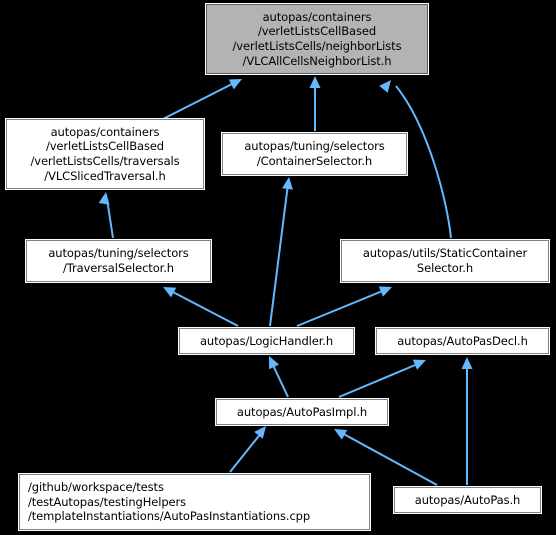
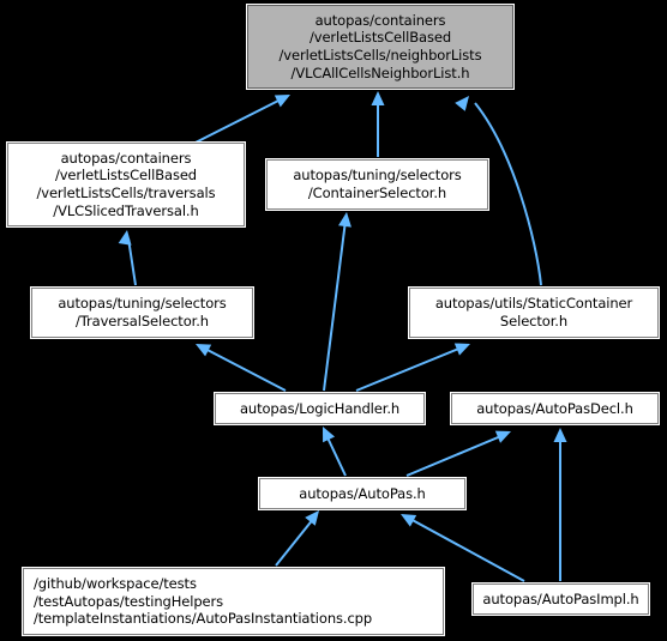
  autopas/containers
  /verletListsCellBased
  /verletListsCells/neighborLists
  /VLCAllCellsNeighborList.h
  autopas/containers
  /verletListsCellBased
  /verletListsCells/traversals
  /VLCSlicedTraversal.h
  autopas/tuning/selectors
  /ContainerSelector.h
  autopas/tuning/selectors
  /TraversalSelector.h
  autopas/utils/StaticContainer
  Selector.h
  autopas/LogicHandler.h
  autopas/AutoPasDecl.h
- autopas/AutoPasImpl.h
+ autopas/AutoPas.h
  /github/workspace/tests
  /testAutopas/testingHelpers
  /templateInstantiations/AutoPasInstantiations.cpp
- autopas/AutoPas.h
+ autopas/AutoPasImpl.h
